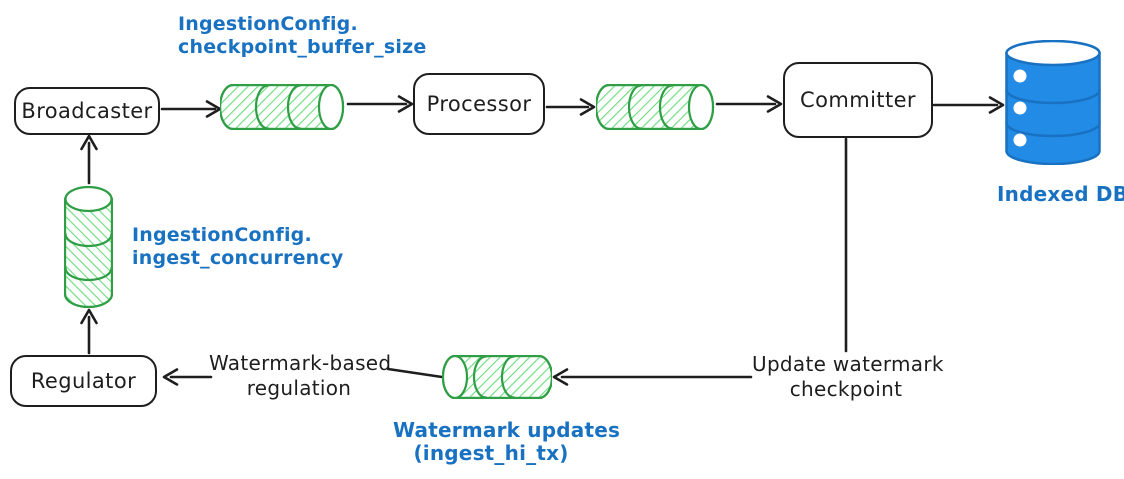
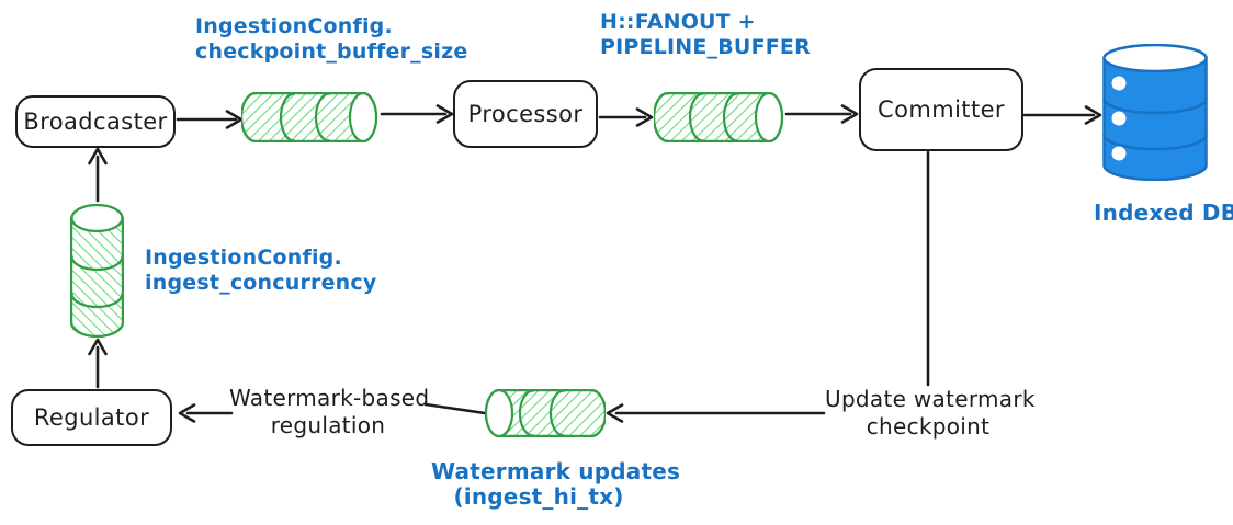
  Broadcaster
  Processor
  Committer
  Regulator
  IngestionConfig.
  checkpoint_buffer_size
+ H::FANOUT +
+ PIPELINE_BUFFER
  IngestionConfig.
  ingest_concurrency
  Indexed DB
  Watermark updates
  (ingest_hi_tx)
  Watermark-based
  regulation
  Update watermark
  checkpoint
